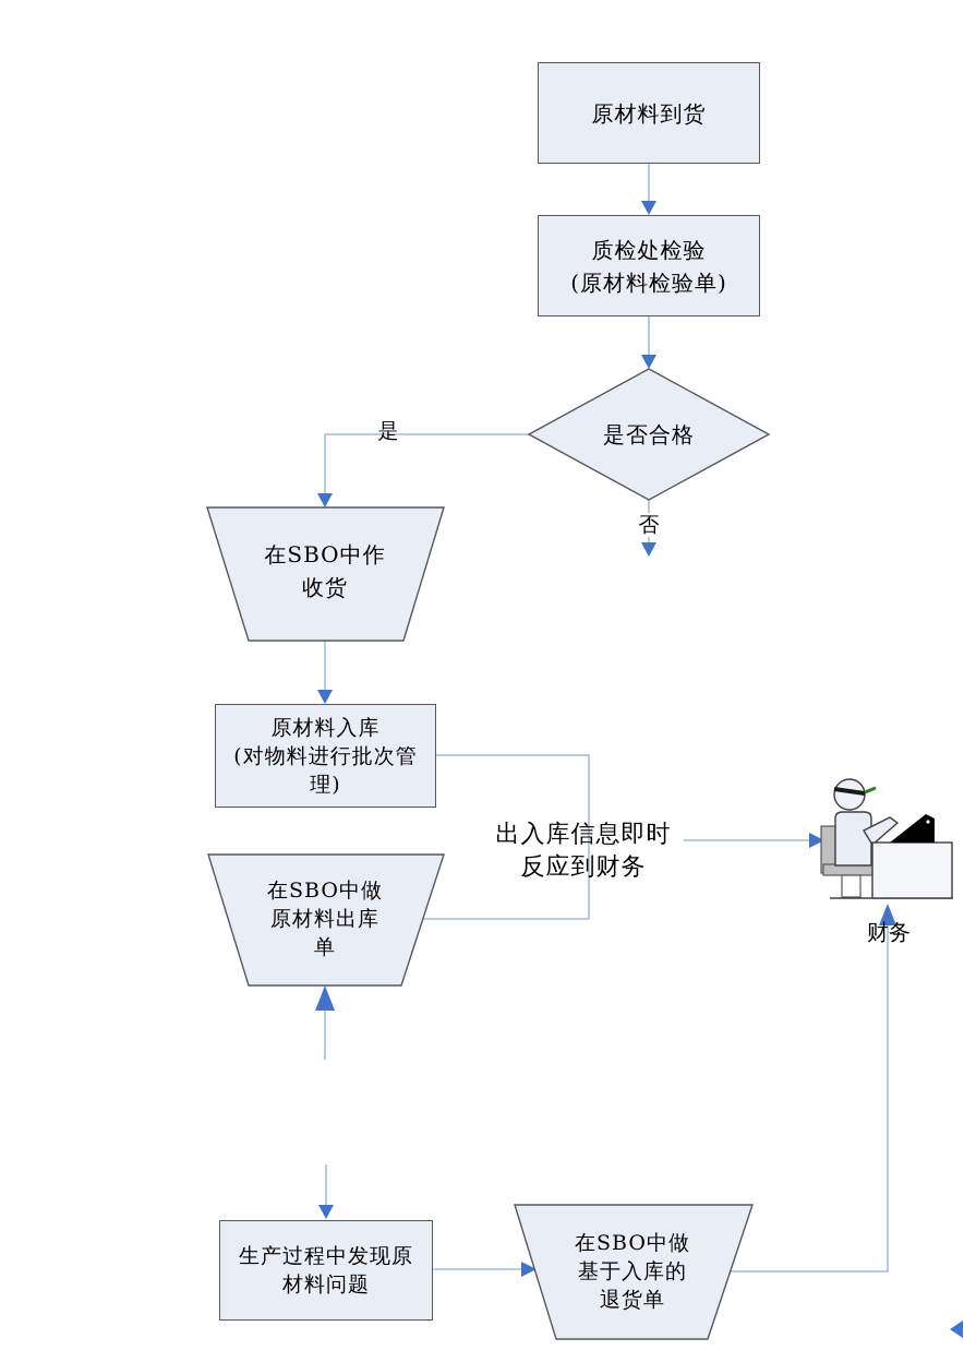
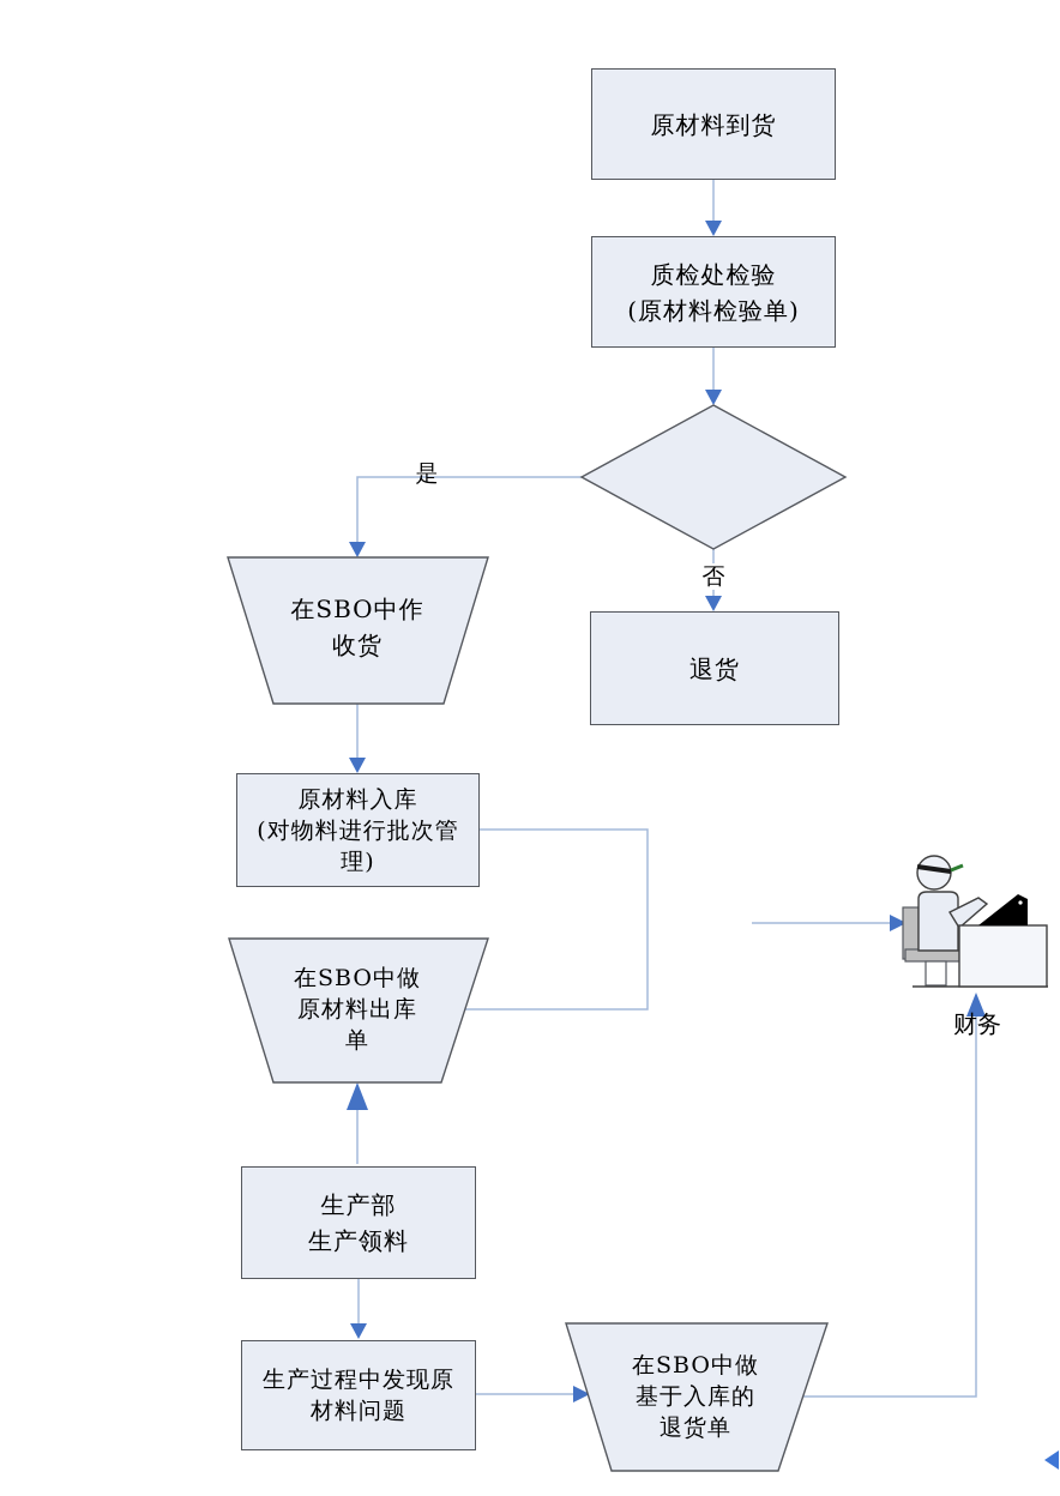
  原材料到货
  质检处检验
  (原材料检验单)
+ 退货
  原材料入库
  (对物料进行批次管
  理)
+ 生产部
+ 生产领料
  生产过程中发现原
  材料问题
- 是否合格
  在SBO中作
  收货
  在SBO中做
  原材料出库
  单
  在SBO中做
  基于入库的
  退货单
  是
  否
- 出入库信息即时
- 反应到财务
  财务
